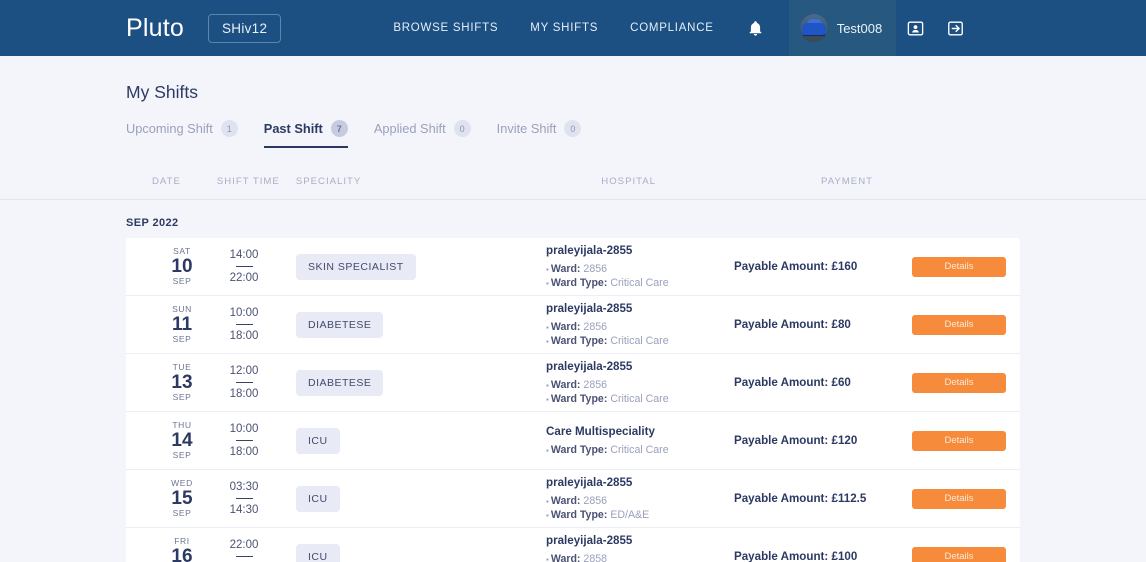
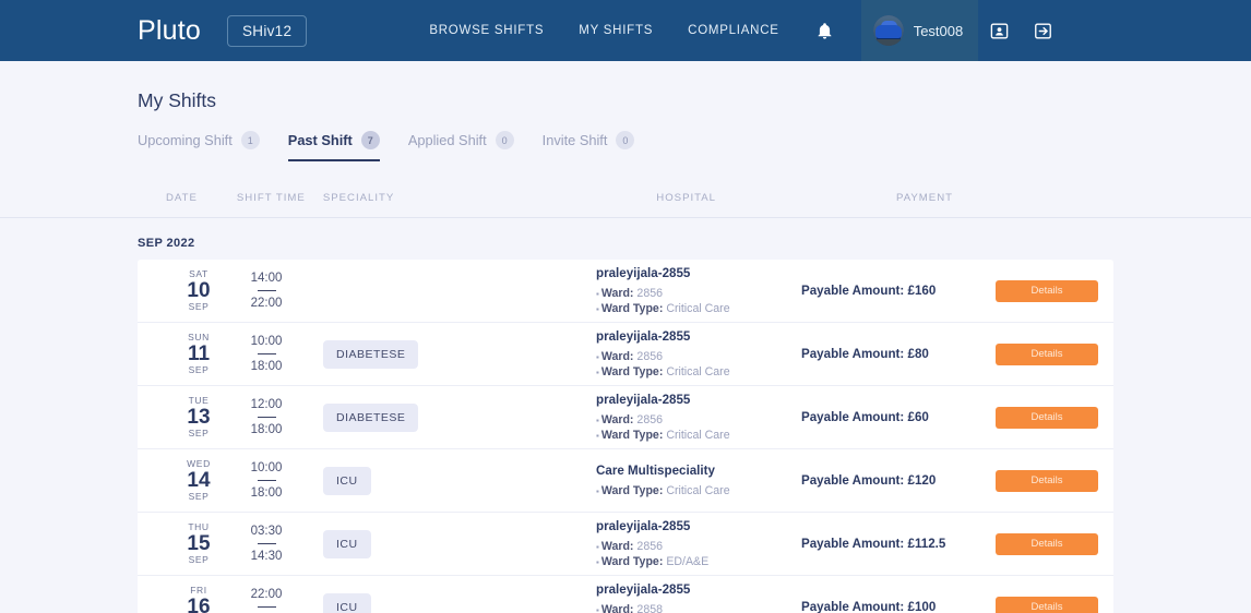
  Pluto
  SHiv12
  BROWSE SHIFTS
  MY SHIFTS
  COMPLIANCE
  Test008
  My Shifts
  Upcoming Shift
  1
  Past Shift
  7
  Applied Shift
  0
  Invite Shift
  0
  DATE
  SHIFT TIME
  SPECIALITY
  HOSPITAL
  PAYMENT
  SEP 2022
  SAT
  10
  SEP
  14:00 22:00
- SKIN SPECIALIST
  praleyijala-2855
  ▪ Ward: 2856
  ▪ Ward Type: Critical Care
  Payable Amount: £160
  Details
  SUN
  11
  SEP
  10:00 18:00
  DIABETESE
  praleyijala-2855
  ▪ Ward: 2856
  ▪ Ward Type: Critical Care
  Payable Amount: £80
  Details
  TUE
  13
  SEP
  12:00 18:00
  DIABETESE
  praleyijala-2855
  ▪ Ward: 2856
  ▪ Ward Type: Critical Care
  Payable Amount: £60
  Details
- THU
+ WED
  14
  SEP
  10:00 18:00
  ICU
  Care Multispeciality
  ▪ Ward Type: Critical Care
  Payable Amount: £120
  Details
- WED
+ THU
  15
  SEP
  03:30 14:30
  ICU
  praleyijala-2855
  ▪ Ward: 2856
  ▪ Ward Type: ED/A&E
  Payable Amount: £112.5
  Details
  FRI
  16
  22:00
  ICU
  praleyijala-2855
  ▪ Ward: 2858
  Payable Amount: £100
  Details
